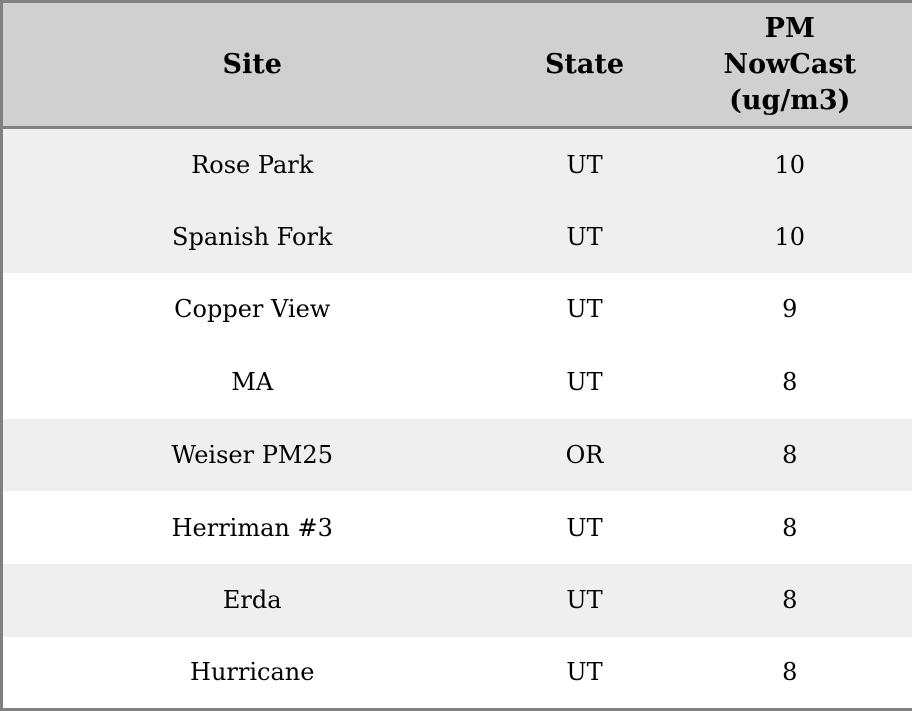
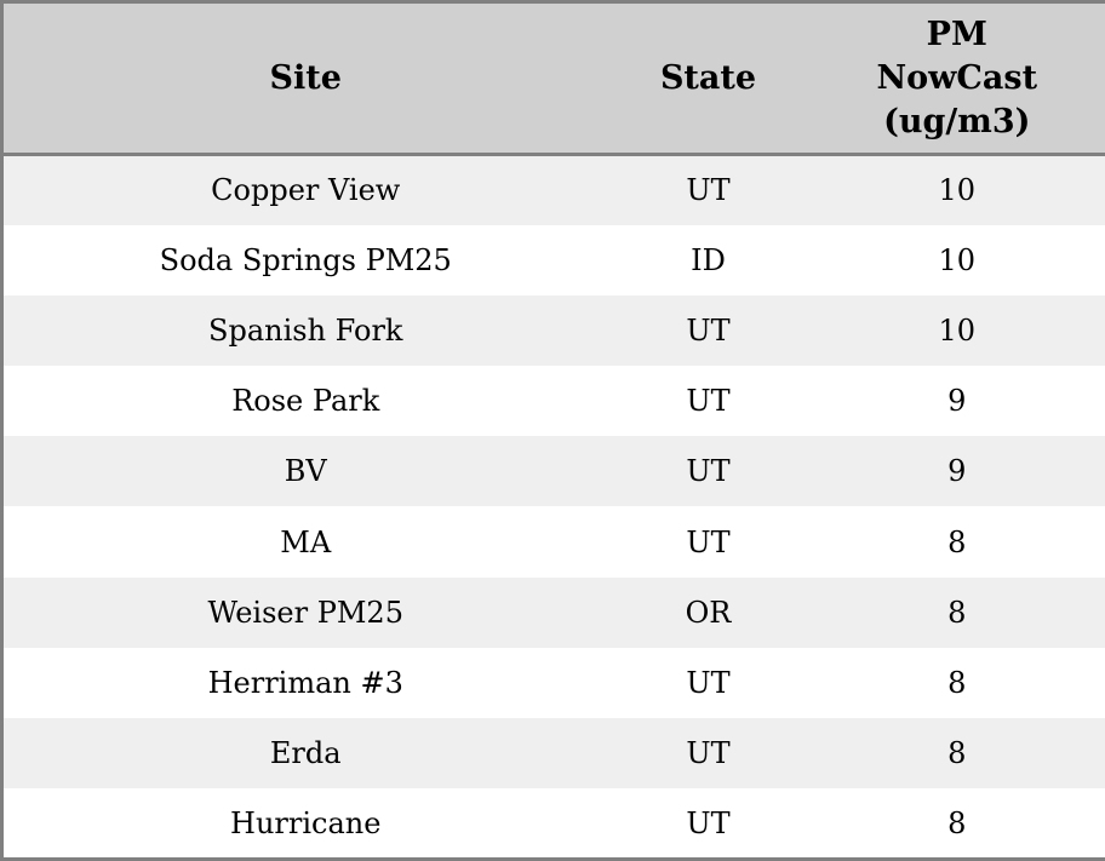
  Site	State	PM NowCast (ug/m3)
- Rose Park	UT	10
+ Copper View	UT	10
+ Soda Springs PM25	ID	10
  Spanish Fork	UT	10
- Copper View	UT	9
+ Rose Park	UT	9
+ BV	UT	9
  MA	UT	8
  Weiser PM25	OR	8
  Herriman #3	UT	8
  Erda	UT	8
  Hurricane	UT	8
